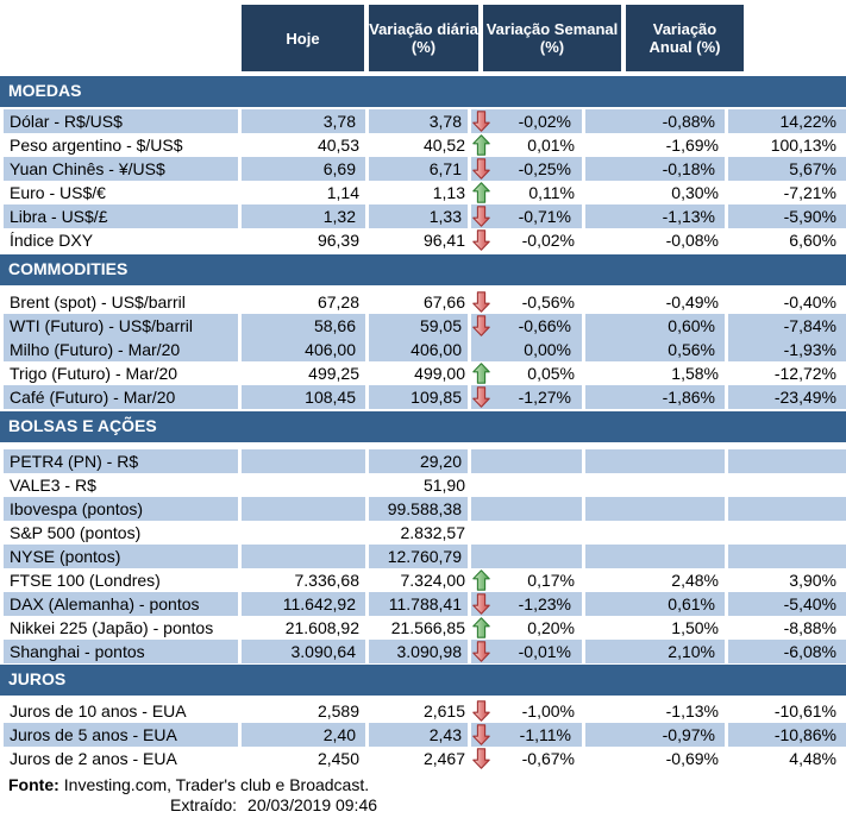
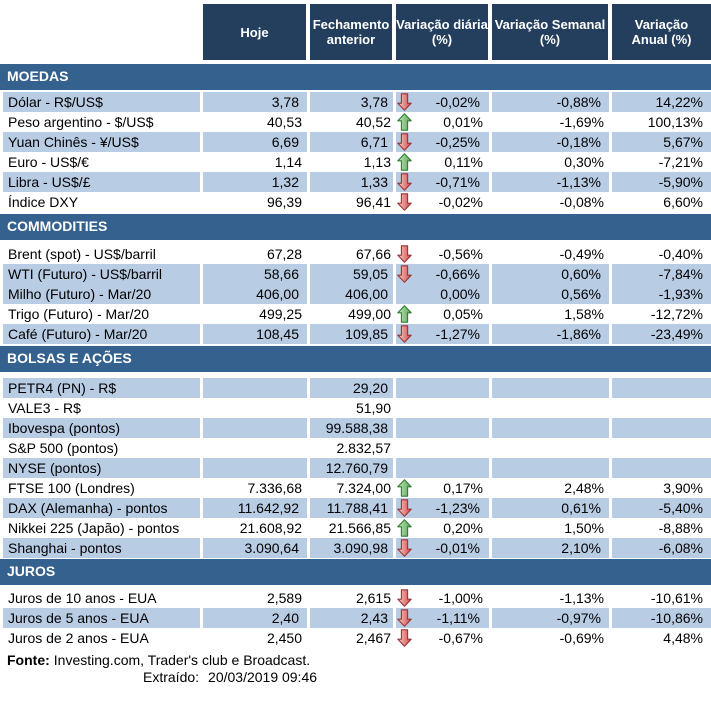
  Hoje
+ Fechamento
+ anterior
  Variação diária
  (%)
  Variação Semanal
  (%)
  Variação
  Anual (%)
  MOEDAS
  Dólar - R$/US$
  3,78
  3,78
  -0,02%
  -0,88%
  14,22%
  Peso argentino - $/US$
  40,53
  40,52
  0,01%
  -1,69%
  100,13%
  Yuan Chinês - ¥/US$
  6,69
  6,71
  -0,25%
  -0,18%
  5,67%
  Euro - US$/€
  1,14
  1,13
  0,11%
  0,30%
  -7,21%
  Libra - US$/£
  1,32
  1,33
  -0,71%
  -1,13%
  -5,90%
  Índice DXY
  96,39
  96,41
  -0,02%
  -0,08%
  6,60%
  COMMODITIES
  Brent (spot) - US$/barril
  67,28
  67,66
  -0,56%
  -0,49%
  -0,40%
  WTI (Futuro) - US$/barril
  58,66
  59,05
  -0,66%
  0,60%
  -7,84%
  Milho (Futuro) - Mar/20
  406,00
  406,00
  0,00%
  0,56%
  -1,93%
  Trigo (Futuro) - Mar/20
  499,25
  499,00
  0,05%
  1,58%
  -12,72%
  Café (Futuro) - Mar/20
  108,45
  109,85
  -1,27%
  -1,86%
  -23,49%
  BOLSAS E AÇÕES
  PETR4 (PN) - R$
  29,20
  VALE3 - R$
  51,90
  Ibovespa (pontos)
  99.588,38
  S&P 500 (pontos)
  2.832,57
  NYSE (pontos)
  12.760,79
  FTSE 100 (Londres)
  7.336,68
  7.324,00
  0,17%
  2,48%
  3,90%
  DAX (Alemanha) - pontos
  11.642,92
  11.788,41
  -1,23%
  0,61%
  -5,40%
  Nikkei 225 (Japão) - pontos
  21.608,92
  21.566,85
  0,20%
  1,50%
  -8,88%
  Shanghai - pontos
  3.090,64
  3.090,98
  -0,01%
  2,10%
  -6,08%
  JUROS
  Juros de 10 anos - EUA
  2,589
  2,615
  -1,00%
  -1,13%
  -10,61%
  Juros de 5 anos - EUA
  2,40
  2,43
  -1,11%
  -0,97%
  -10,86%
  Juros de 2 anos - EUA
  2,450
  2,467
  -0,67%
  -0,69%
  4,48%
  Fonte: Investing.com, Trader's club e Broadcast.
  Extraído: 20/03/2019 09:46
